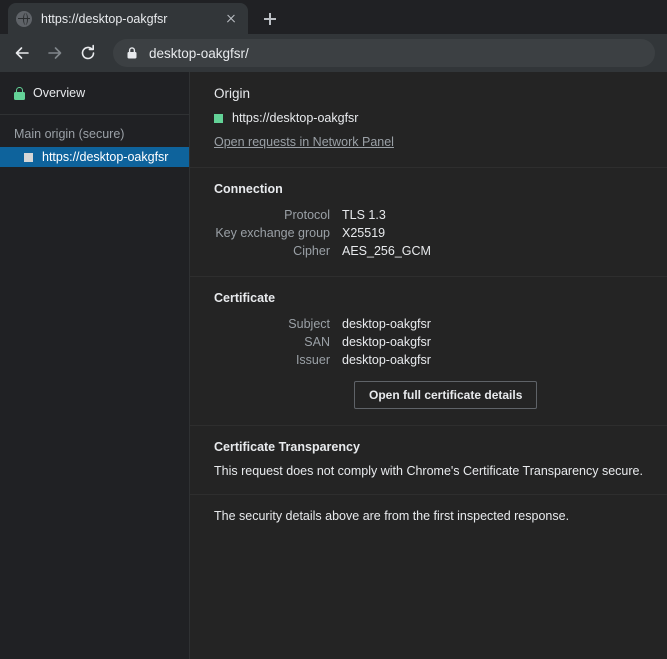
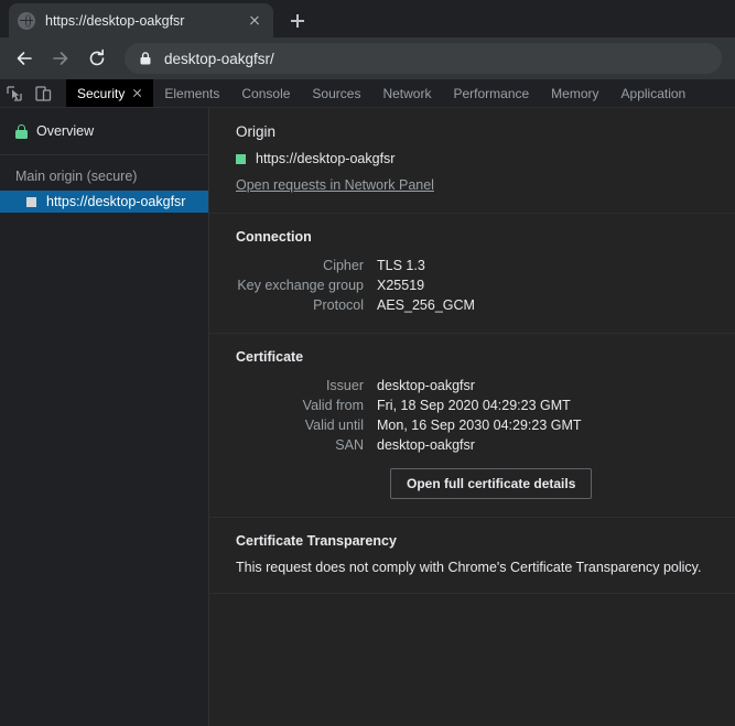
  https://desktop-oakgfsr
  desktop-oakgfsr/
+ Security
+ Elements
+ Console
+ Sources
+ Network
+ Performance
+ Memory
+ Application
  Overview
  Main origin (secure)
  https://desktop-oakgfsr
  Origin
  https://desktop-oakgfsr
  Open requests in Network Panel
  Connection
- Protocol	TLS 1.3
+ Cipher	TLS 1.3
  Key exchange group	X25519
- Cipher	AES_256_GCM
+ Protocol	AES_256_GCM
  Certificate
- Subject	desktop-oakgfsr
- SAN	desktop-oakgfsr
+ Issuer	desktop-oakgfsr
+ Valid from	Fri, 18 Sep 2020 04:29:23 GMT
+ Valid until	Mon, 16 Sep 2030 04:29:23 GMT
- Issuer	desktop-oakgfsr
+ SAN	desktop-oakgfsr
  Open full certificate details
  Certificate Transparency
- This request does not comply with Chrome's Certificate Transparency secure.
+ This request does not comply with Chrome's Certificate Transparency policy.
- The security details above are from the first inspected response.
